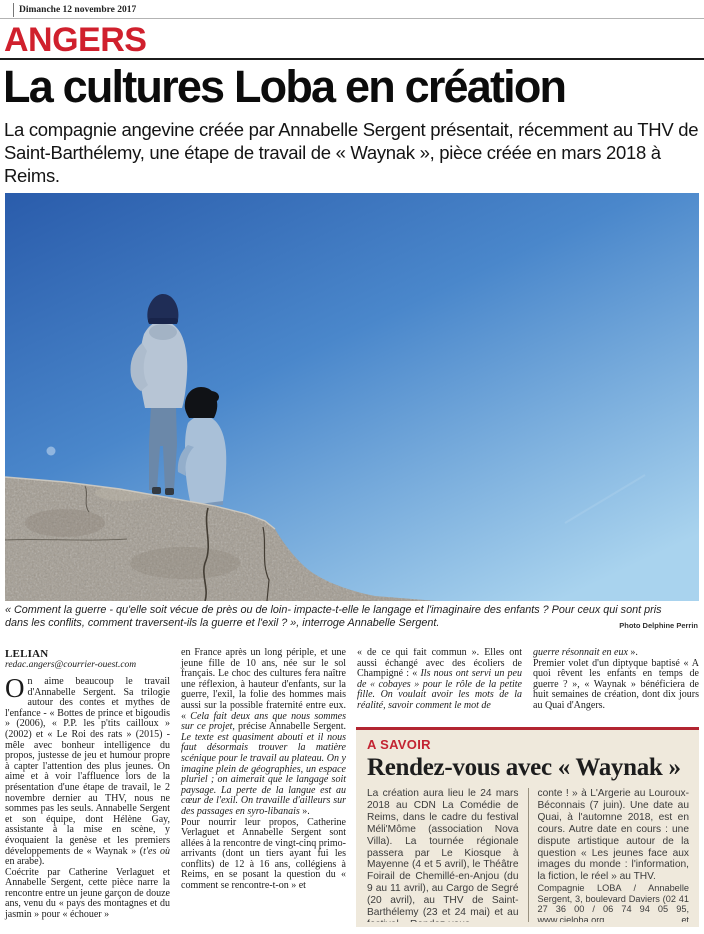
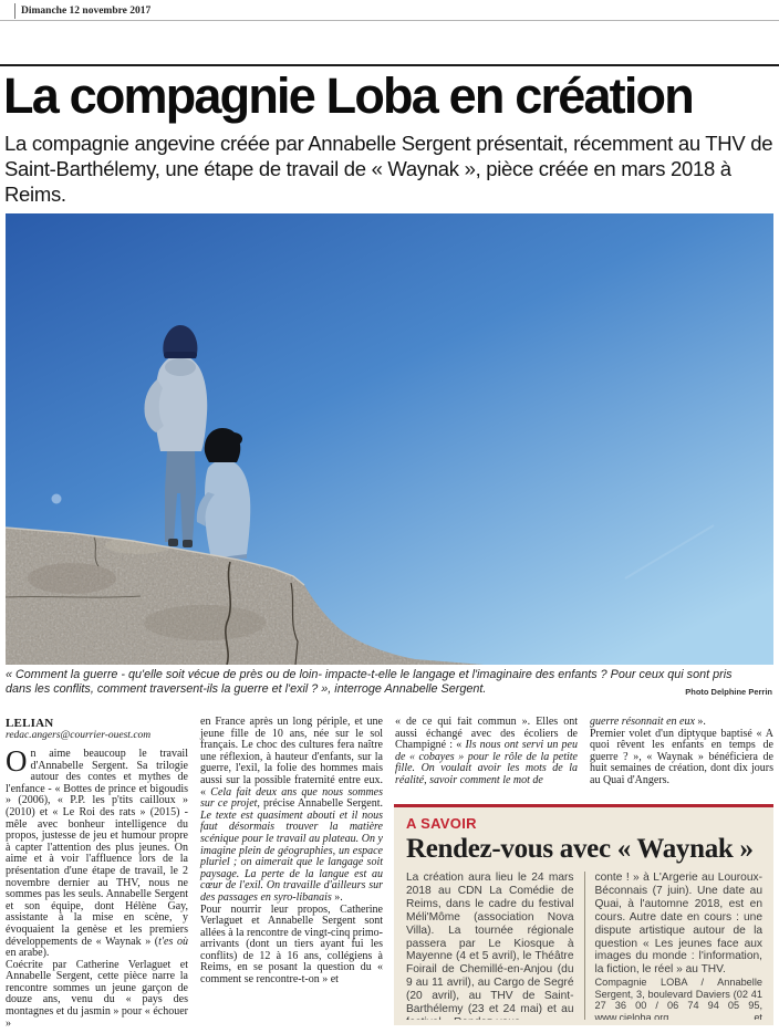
  Dimanche 12 novembre 2017
- ANGERS
- La cultures Loba en création
+ La compagnie Loba en création
  La compagnie angevine créée par Annabelle Sergent présentait, récemment au THV de Saint-Barthélemy, une étape de travail de « Waynak », pièce créée en mars 2018 à Reims.
  « Comment la guerre - qu'elle soit vécue de près ou de loin- impacte-t-elle le langage et l'imaginaire des enfants ? Pour ceux qui sont pris dans les conflits, comment traversent-ils la guerre et l'exil ? », interroge Annabelle Sergent.
  Photo Delphine Perrin
  LELIAN
  redac.angers@courrier-ouest.com
  O
- n aime beaucoup le travail d'Annabelle Sergent. Sa trilogie autour des contes et mythes de l'enfance - « Bottes de prince et bigoudis » (2006), « P.P. les p'tits cailloux » (2002) et « Le Roi des rats » (2015) - mêle avec bonheur intelligence du propos, justesse de jeu et humour propre à capter l'attention des plus jeunes. On aime et à voir l'affluence lors de la présentation d'une étape de travail, le 2 novembre dernier au THV, nous ne sommes pas les seuls. Annabelle Sergent et son équipe, dont Hélène Gay, assistante à la mise en scène, y évoquaient la genèse et les premiers développements de « Waynak » (t'es où en arabe).
+ n aime beaucoup le travail d'Annabelle Sergent. Sa trilogie autour des contes et mythes de l'enfance - « Bottes de prince et bigoudis » (2006), « P.P. les p'tits cailloux » (2010) et « Le Roi des rats » (2015) - mêle avec bonheur intelligence du propos, justesse de jeu et humour propre à capter l'attention des plus jeunes. On aime et à voir l'affluence lors de la présentation d'une étape de travail, le 2 novembre dernier au THV, nous ne sommes pas les seuls. Annabelle Sergent et son équipe, dont Hélène Gay, assistante à la mise en scène, y évoquaient la genèse et les premiers développements de « Waynak » (t'es où en arabe).
- Coécrite par Catherine Verlaguet et Annabelle Sergent, cette pièce narre la rencontre entre un jeune garçon de douze ans, venu du « pays des montagnes et du jasmin » pour « échouer »
+ Coécrite par Catherine Verlaguet et Annabelle Sergent, cette pièce narre la rencontre sommes un jeune garçon de douze ans, venu du « pays des montagnes et du jasmin » pour « échouer »
  en France après un long périple, et une jeune fille de 10 ans, née sur le sol français. Le choc des cultures fera naître une réflexion, à hauteur d'enfants, sur la guerre, l'exil, la folie des hommes mais aussi sur la possible fraternité entre eux. « Cela fait deux ans que nous sommes sur ce projet, précise Annabelle Sergent. Le texte est quasiment abouti et il nous faut désormais trouver la matière scénique pour le travail au plateau. On y imagine plein de géographies, un espace pluriel ; on aimerait que le langage soit paysage. La perte de la langue est au cœur de l'exil. On travaille d'ailleurs sur des passages en syro-libanais ».
  Pour nourrir leur propos, Catherine Verlaguet et Annabelle Sergent sont allées à la rencontre de vingt-cinq primo-arrivants (dont un tiers ayant fui les conflits) de 12 à 16 ans, collégiens à Reims, en se posant la question du « comment se rencontre-t-on » et
  « de ce qui fait commun ». Elles ont aussi échangé avec des écoliers de Champigné : « Ils nous ont servi un peu de « cobayes » pour le rôle de la petite fille. On voulait avoir les mots de la réalité, savoir comment le mot de
  guerre résonnait en eux ».
  Premier volet d'un diptyque baptisé « A quoi rêvent les enfants en temps de guerre ? », « Waynak » bénéficiera de huit semaines de création, dont dix jours au Quai d'Angers.
  A SAVOIR
  Rendez-vous avec « Waynak »
  La création aura lieu le 24 mars 2018 au CDN La Comédie de Reims, dans le cadre du festival Méli'Môme (association Nova Villa). La tournée régionale passera par Le Kiosque à Mayenne (4 et 5 avril), le Théâtre Foirail de Chemillé-en-Anjou (du 9 au 11 avril), au Cargo de Segré (20 avril), au THV de Saint-Barthélemy (23 et 24 mai) et au
  conte ! » à L'Argerie au Louroux-Béconnais (7 juin). Une date au Quai, à l'automne 2018, est en cours. Autre date en cours : une dispute artistique autour de la question « Les jeunes face aux images du monde : l'information, la fiction, le réel » au THV.
  Compagnie LOBA / Annabelle Sergent, 3, boulevard Daviers (02 41 27 36 00 / 06 74 94 05 95, www.cieloba.org et
